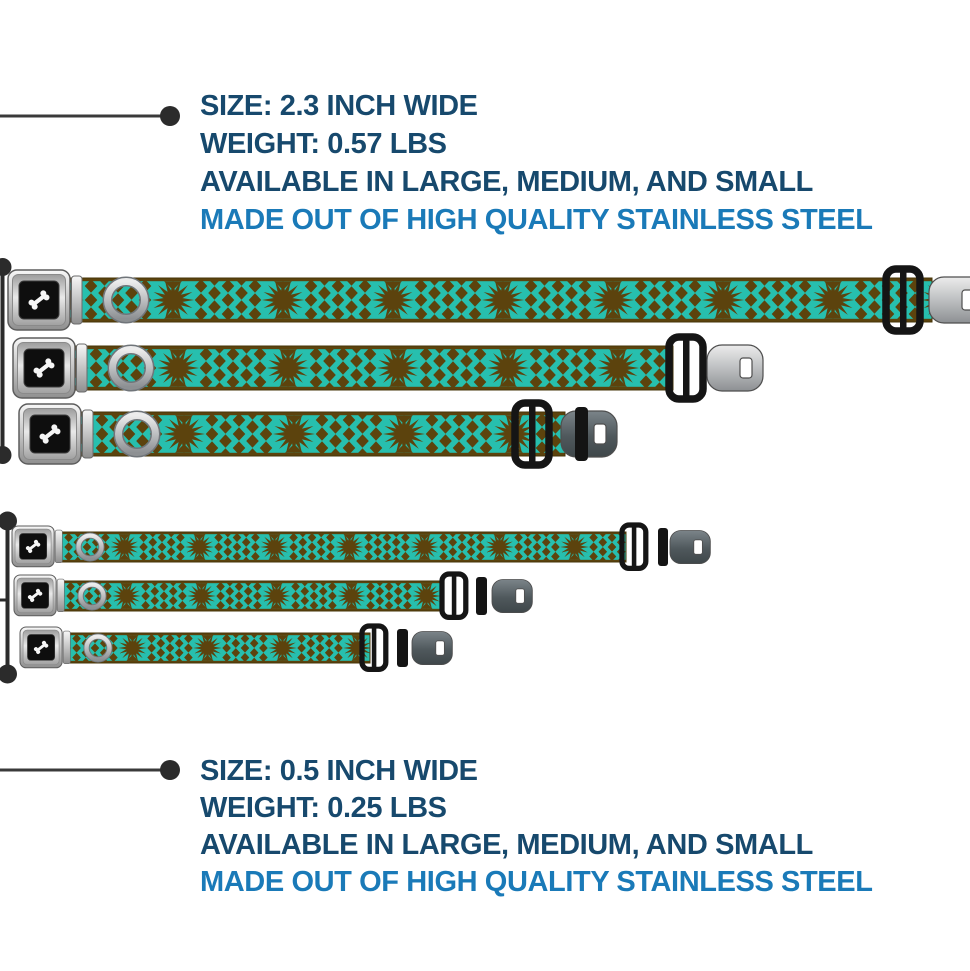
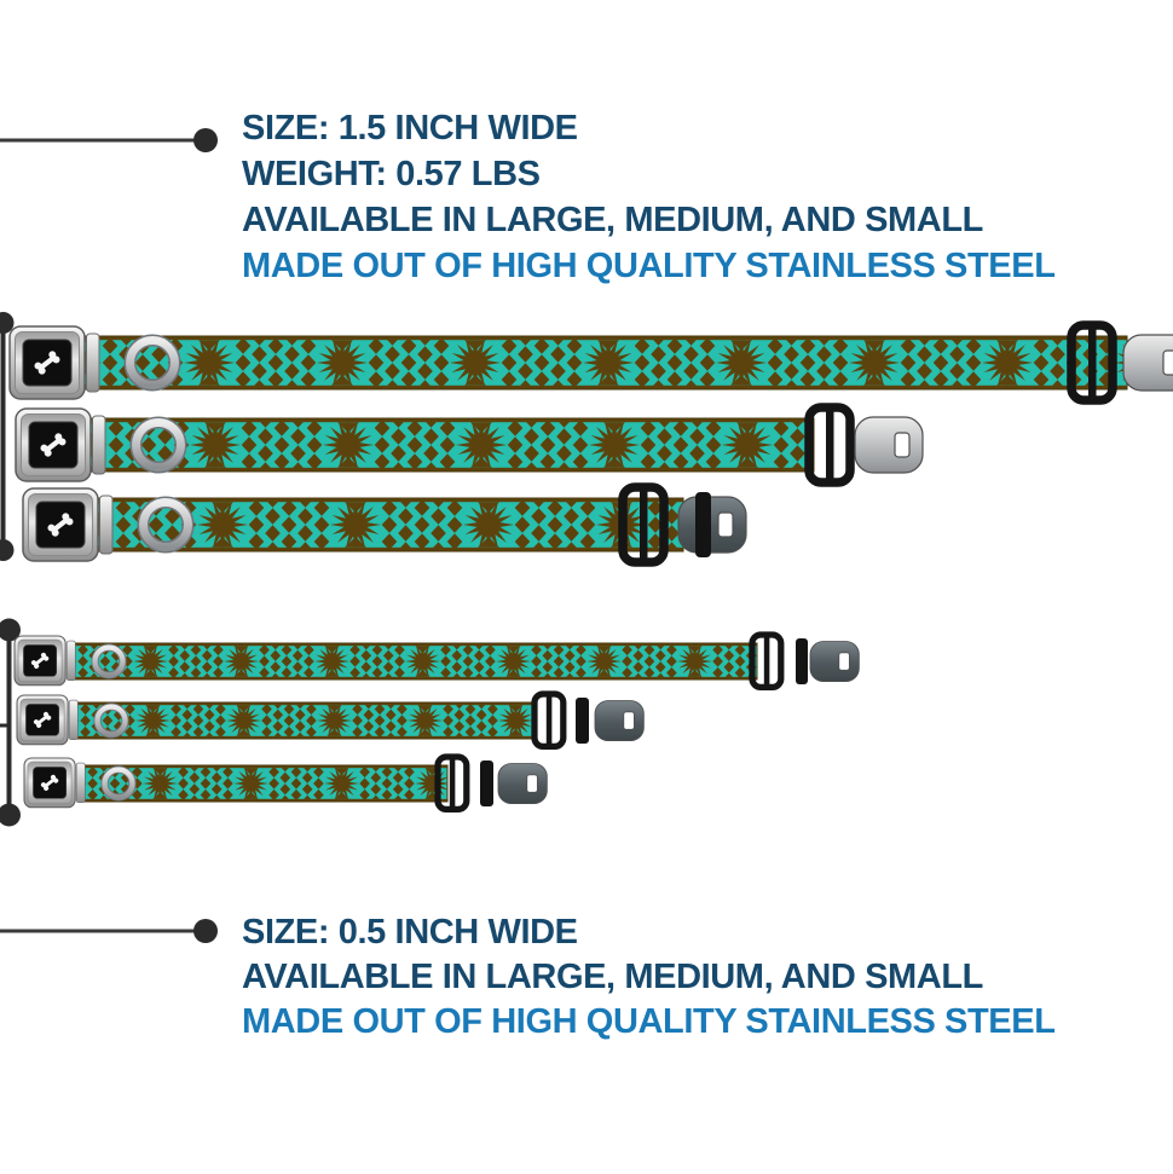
- SIZE: 2.3 INCH WIDE
+ SIZE: 1.5 INCH WIDE
  WEIGHT: 0.57 LBS
  AVAILABLE IN LARGE, MEDIUM, AND SMALL
  MADE OUT OF HIGH QUALITY STAINLESS STEEL
  SIZE: 0.5 INCH WIDE
- WEIGHT: 0.25 LBS
  AVAILABLE IN LARGE, MEDIUM, AND SMALL
  MADE OUT OF HIGH QUALITY STAINLESS STEEL
